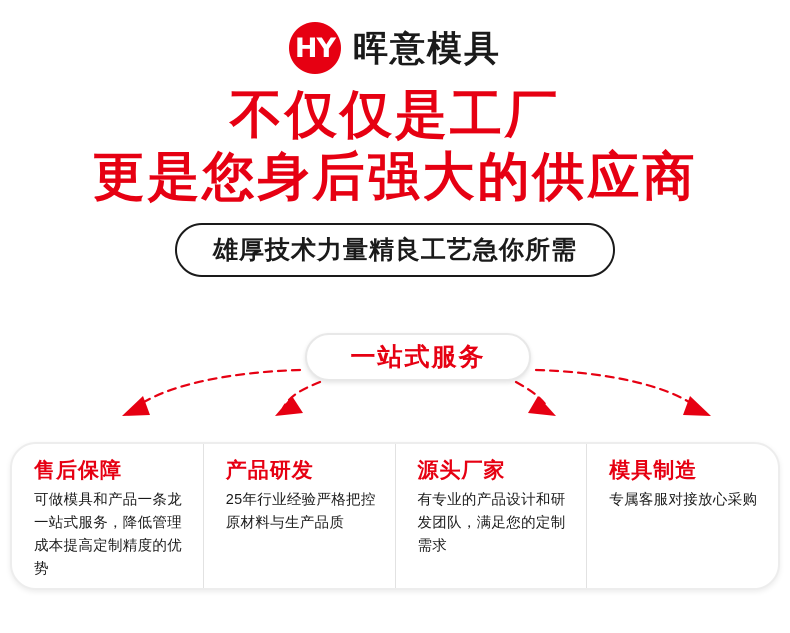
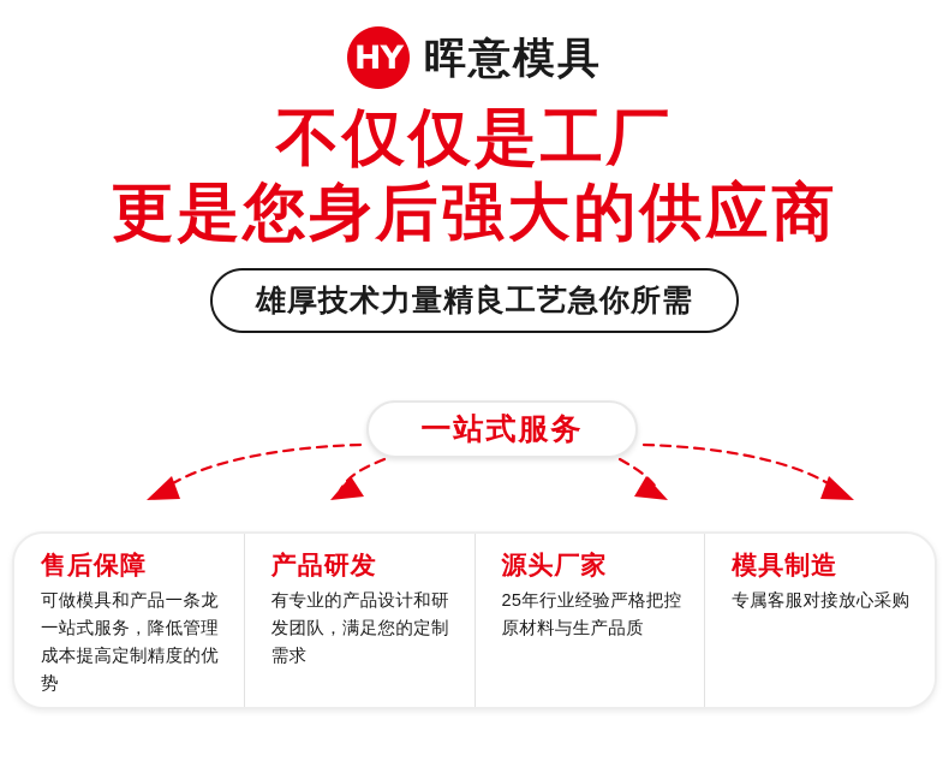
  HY
  晖意模具
  不仅仅是工厂
  更是您身后强大的供应商
  雄厚技术力量精良工艺急你所需
  一站式服务
  售后保障
  可做模具和产品一条龙一站式服务，降低管理成本提高定制精度的优势
  产品研发
- 25年行业经验严格把控原材料与生产品质
+ 有专业的产品设计和研发团队，满足您的定制需求
  源头厂家
- 有专业的产品设计和研发团队，满足您的定制需求
+ 25年行业经验严格把控原材料与生产品质
  模具制造
  专属客服对接放心采购
